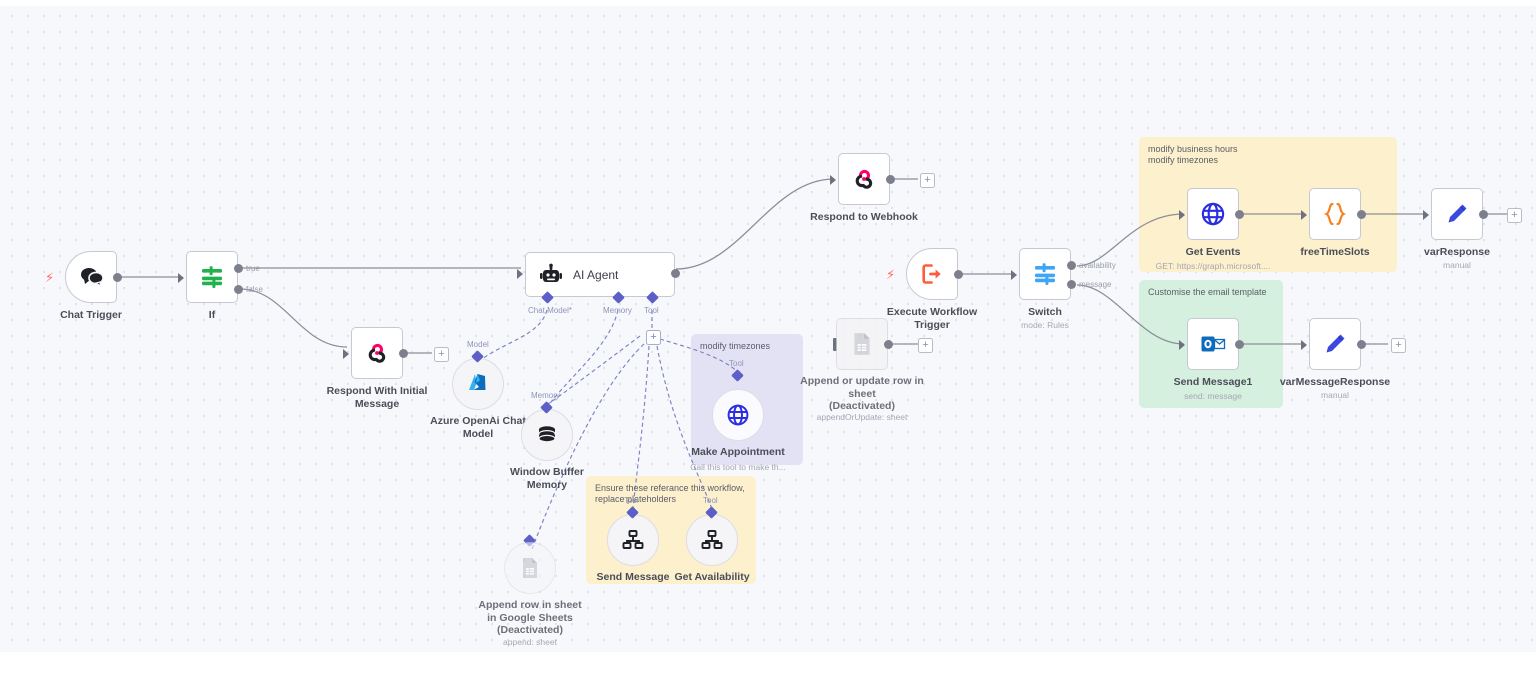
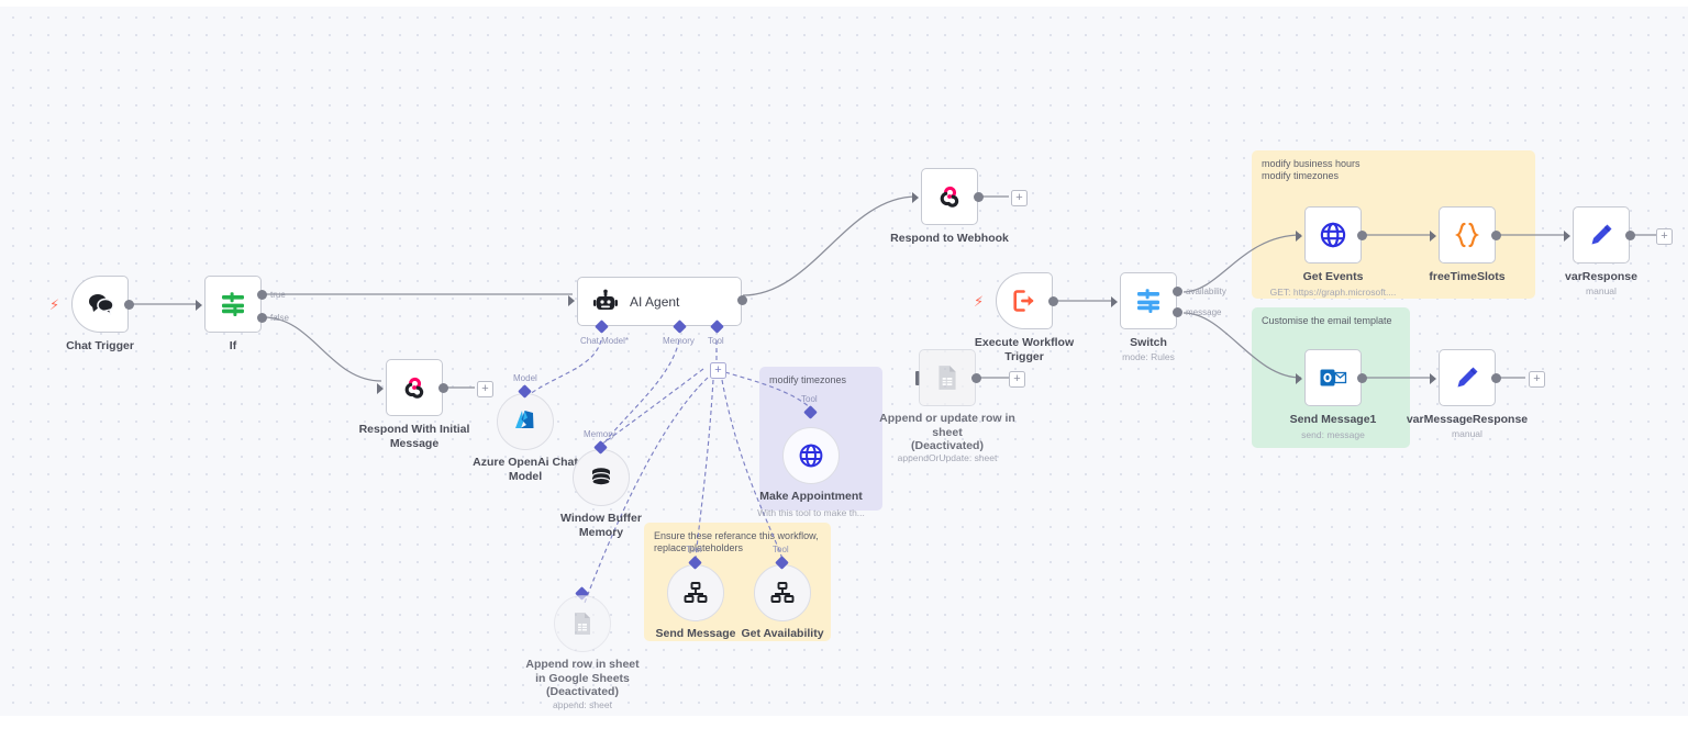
  modify business hours
  modify timezones
  Customise the email template
  modify timezones
  Ensure these referance this workflow,
  replace plateholders
  ⚡
  Chat Trigger
  true
  false
  If
  +
  Respond With Initial
  Message
  AI Agent
  Chat Model*
  Memory
  Tool
  +
  +
  Respond to Webhook
  Model
  Azure OpenAi Cha
  Model
  Memory
  Window Buffer
  Memory
  Append row in sheet
  in Google Sheets
  (Deactivated)
  append: sheet
  Tool
  Send Message
  Tool
  Get Availability
  Tool
  Make Appointment
- Call this tool to make th...
+ With this tool to make th...
  +
  Append or update row in
  sheet
  (Deactivated)
  appendOrUpdate: sheet
  ⚡
  Execute Workflow
  Trigger
  availability
  message
  Switch
  mode: Rules
  Get Events
  GET: https://graph.microsoft....
  freeTimeSlots
  +
  varResponse
  manual
  Send Message1
  send: message
  +
  varMessageResponse
  manual
